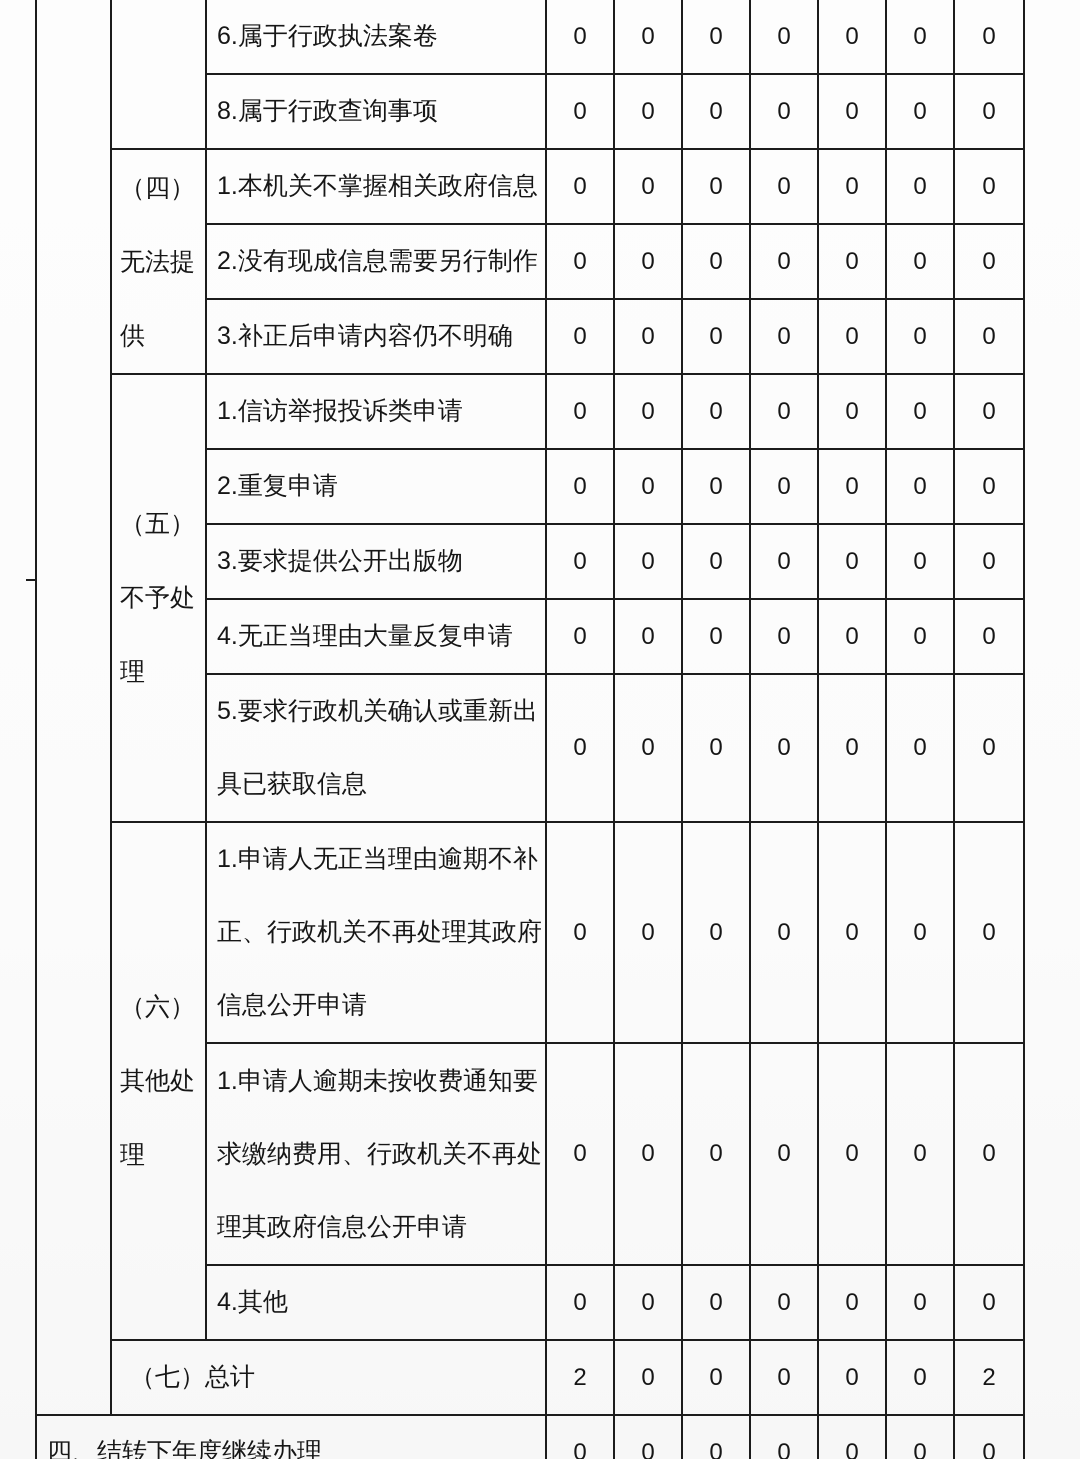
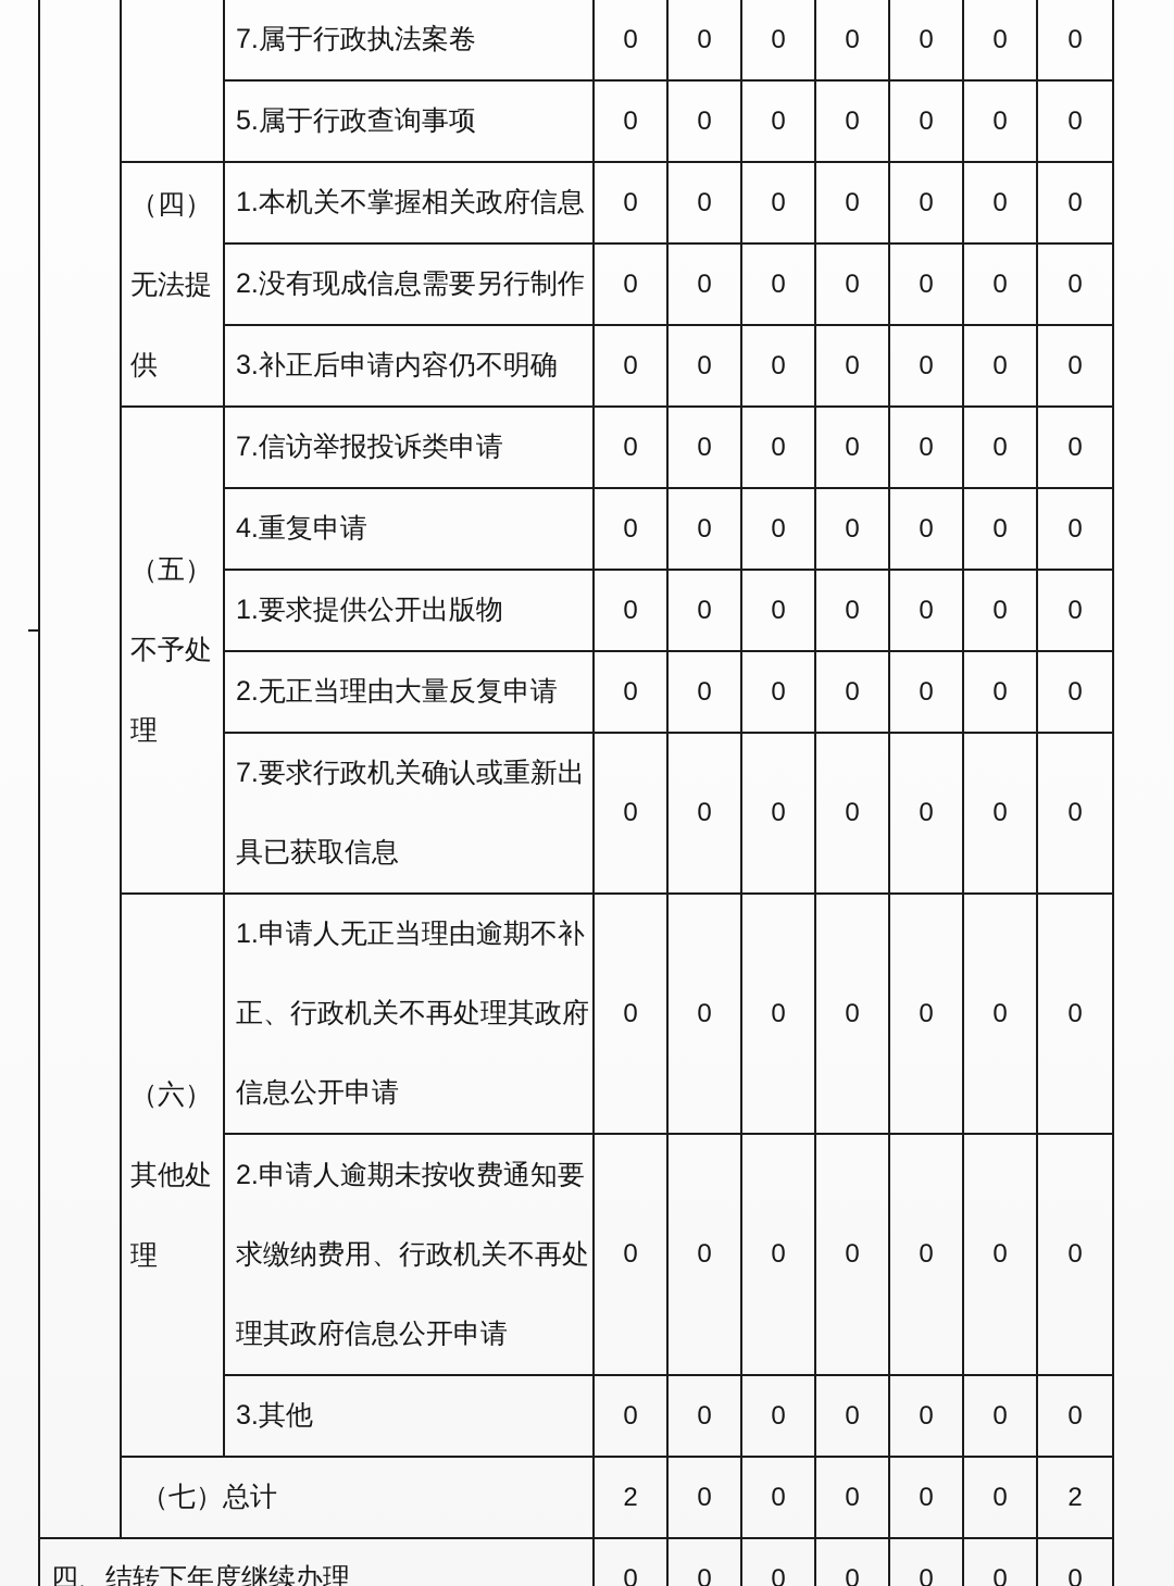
- 		6.属于行政执法案卷	0	0	0	0	0	0	0
+ 		7.属于行政执法案卷	0	0	0	0	0	0	0
- 8.属于行政查询事项	0	0	0	0	0	0	0
+ 5.属于行政查询事项	0	0	0	0	0	0	0
  （四）无法提供	1.本机关不掌握相关政府信息	0	0	0	0	0	0	0
  2.没有现成信息需要另行制作	0	0	0	0	0	0	0
  3.补正后申请内容仍不明确	0	0	0	0	0	0	0
- （五）不予处理	1.信访举报投诉类申请	0	0	0	0	0	0	0
+ （五）不予处理	7.信访举报投诉类申请	0	0	0	0	0	0	0
- 2.重复申请	0	0	0	0	0	0	0
+ 4.重复申请	0	0	0	0	0	0	0
- 3.要求提供公开出版物	0	0	0	0	0	0	0
+ 1.要求提供公开出版物	0	0	0	0	0	0	0
- 4.无正当理由大量反复申请	0	0	0	0	0	0	0
+ 2.无正当理由大量反复申请	0	0	0	0	0	0	0
- 5.要求行政机关确认或重新出具已获取信息	0	0	0	0	0	0	0
+ 7.要求行政机关确认或重新出具已获取信息	0	0	0	0	0	0	0
  （六）其他处理	1.申请人无正当理由逾期不补正、行政机关不再处理其政府信息公开申请	0	0	0	0	0	0	0
- 1.申请人逾期未按收费通知要求缴纳费用、行政机关不再处理其政府信息公开申请	0	0	0	0	0	0	0
+ 2.申请人逾期未按收费通知要求缴纳费用、行政机关不再处理其政府信息公开申请	0	0	0	0	0	0	0
- 4.其他	0	0	0	0	0	0	0
+ 3.其他	0	0	0	0	0	0	0
  （七）总计	2	0	0	0	0	0	2
  四、结转下年度继续办理	0	0	0	0	0	0	0
